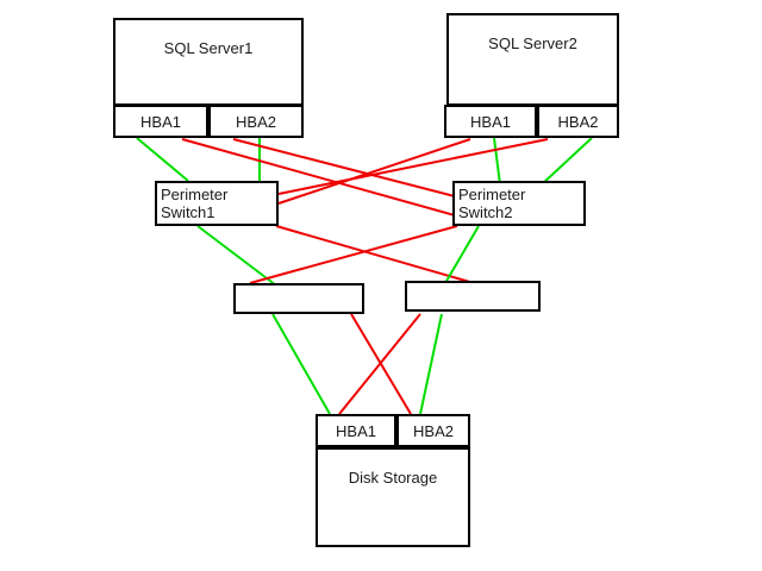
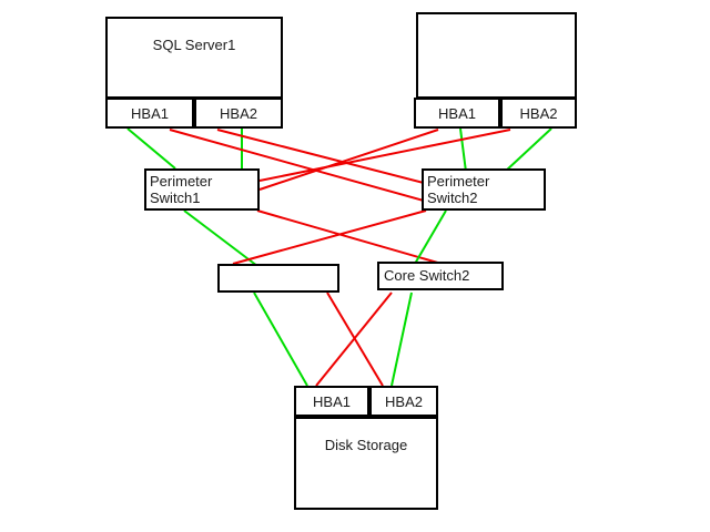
  SQL Server1
  HBA1
  HBA2
- SQL Server2
  HBA1
  HBA2
  Perimeter
  Switch1
  Perimeter
  Switch2
+ Core Switch2
  HBA1
  HBA2
  Disk Storage
